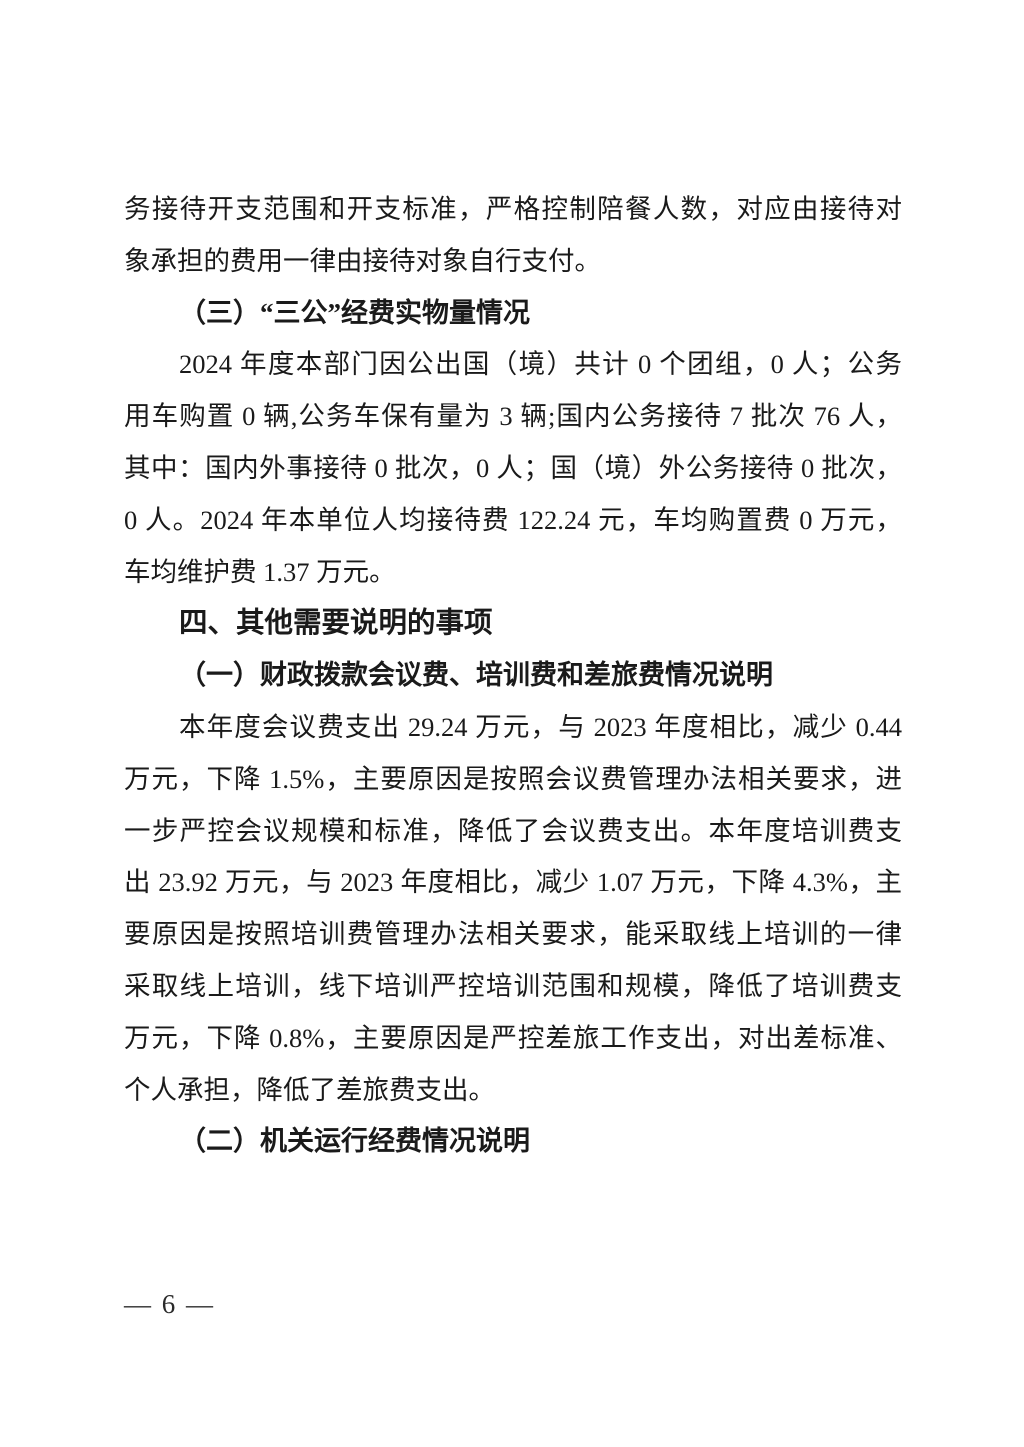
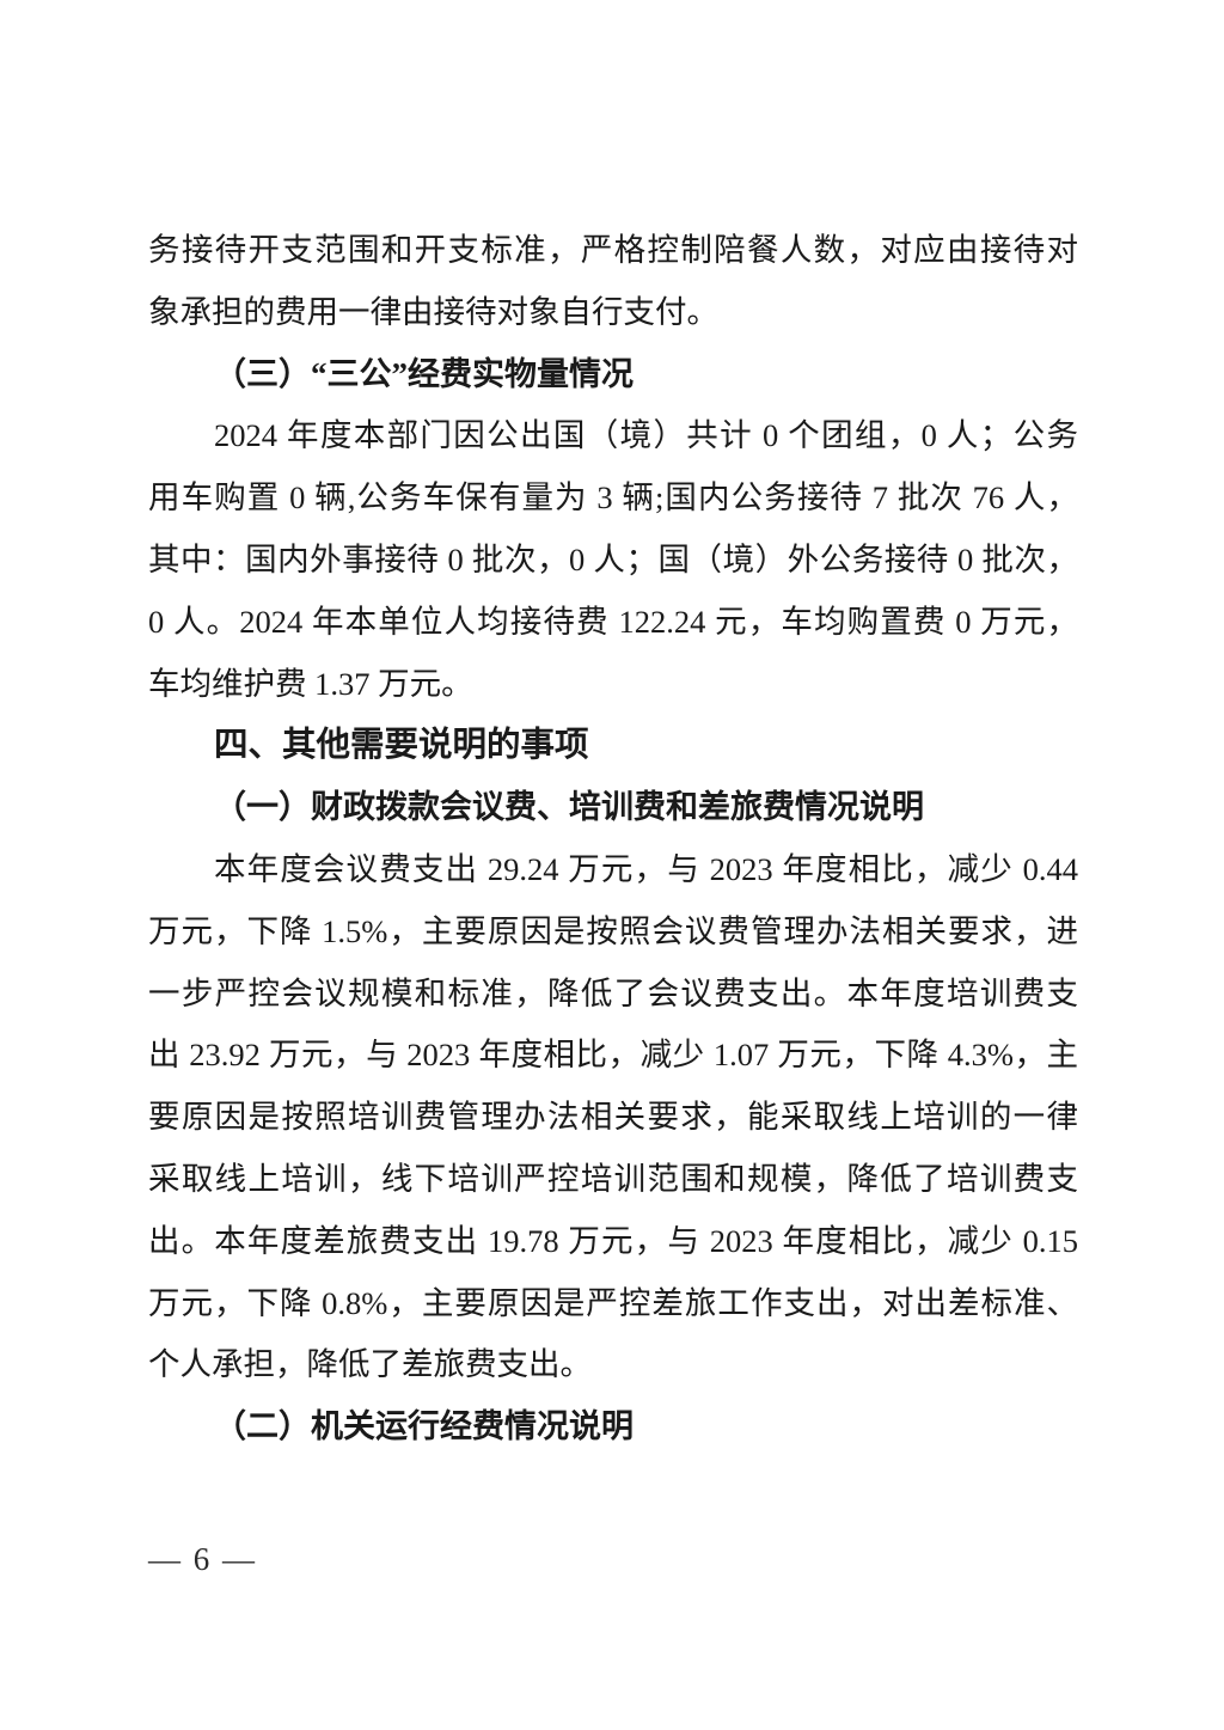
  务接待开支范围和开支标准，严格控制陪餐人数，对应由接待对
  象承担的费用一律由接待对象自行支付。
  （三）“三公”经费实物量情况
  2024 年度本部门因公出国（境）共计 0 个团组，0 人；公务
  用车购置 0 辆,公务车保有量为 3 辆;国内公务接待 7 批次 76 人，
  其中：国内外事接待 0 批次，0 人；国（境）外公务接待 0 批次，
  0 人。2024 年本单位人均接待费 122.24 元，车均购置费 0 万元，
  车均维护费 1.37 万元。
  四、其他需要说明的事项
  （一）财政拨款会议费、培训费和差旅费情况说明
  本年度会议费支出 29.24 万元，与 2023 年度相比，减少 0.44
  万元，下降 1.5%，主要原因是按照会议费管理办法相关要求，进
  一步严控会议规模和标准，降低了会议费支出。本年度培训费支
  出 23.92 万元，与 2023 年度相比，减少 1.07 万元，下降 4.3%，主
  要原因是按照培训费管理办法相关要求，能采取线上培训的一律
  采取线上培训，线下培训严控培训范围和规模，降低了培训费支
+ 出。本年度差旅费支出 19.78 万元，与 2023 年度相比，减少 0.15
  万元，下降 0.8%，主要原因是严控差旅工作支出，对出差标准、
  个人承担，降低了差旅费支出。
  （二）机关运行经费情况说明
  — 6 —
